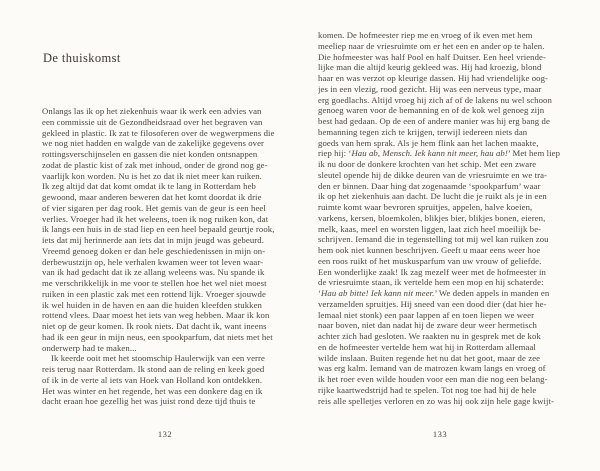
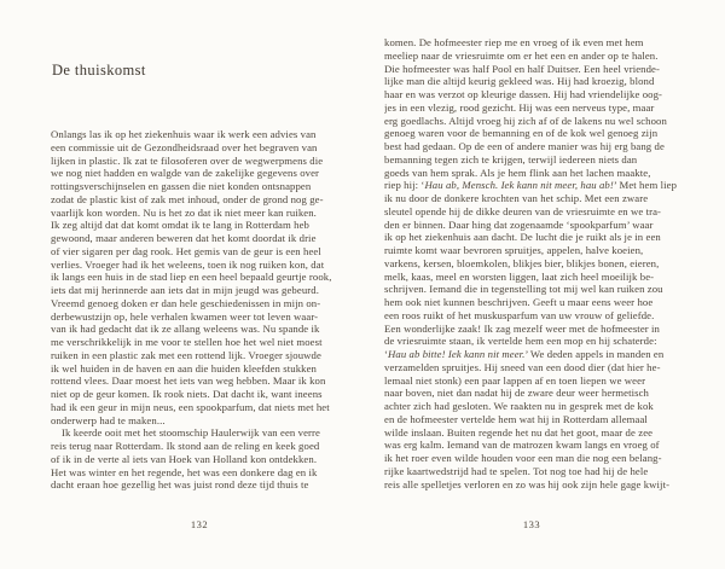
  De thuiskomst
  Onlangs las ik op het ziekenhuis waar ik werk een advies van
  een commissie uit de Gezondheidsraad over het begraven van
- gekleed in plastic. Ik zat te filosoferen over de wegwerpmens die
+ lijken in plastic. Ik zat te filosoferen over de wegwerpmens die
  we nog niet hadden en walgde van de zakelijke gegevens over
  rottingsverschijnselen en gassen die niet konden ontsnappen
  zodat de plastic kist of zak met inhoud, onder de grond nog ge-
  vaarlijk kon worden. Nu is het zo dat ik niet meer kan ruiken.
  Ik zeg altijd dat dat komt omdat ik te lang in Rotterdam heb
  gewoond, maar anderen beweren dat het komt doordat ik drie
  of vier sigaren per dag rook. Het gemis van de geur is een heel
  verlies. Vroeger had ik het weleens, toen ik nog ruiken kon, dat
  ik langs een huis in de stad liep en een heel bepaald geurtje rook,
  iets dat mij herinnerde aan iets dat in mijn jeugd was gebeurd.
  Vreemd genoeg doken er dan hele geschiedenissen in mijn on-
  derbewustzijn op, hele verhalen kwamen weer tot leven waar-
  van ik had gedacht dat ik ze allang weleens was. Nu spande ik
  me verschrikkelijk in me voor te stellen hoe het wel niet moest
  ruiken in een plastic zak met een rottend lijk. Vroeger sjouwde
  ik wel huiden in de haven en aan die huiden kleefden stukken
  rottend vlees. Daar moest het iets van weg hebben. Maar ik kon
  niet op de geur komen. Ik rook niets. Dat dacht ik, want ineens
  had ik een geur in mijn neus, een spookparfum, dat niets met het
  onderwerp had te maken...
  Ik keerde ooit met het stoomschip Haulerwijk van een verre
  reis terug naar Rotterdam. Ik stond aan de reling en keek goed
  of ik in de verte al iets van Hoek van Holland kon ontdekken.
  Het was winter en het regende, het was een donkere dag en ik
  dacht eraan hoe gezellig het was juist rond deze tijd thuis te
  132
  komen. De hofmeester riep me en vroeg of ik even met hem
  meeliep naar de vriesruimte om er het een en ander op te halen.
  Die hofmeester was half Pool en half Duitser. Een heel vriende-
  lijke man die altijd keurig gekleed was. Hij had kroezig, blond
  haar en was verzot op kleurige dassen. Hij had vriendelijke oog-
  jes in een vlezig, rood gezicht. Hij was een nerveus type, maar
  erg goedlachs. Altijd vroeg hij zich af of de lakens nu wel schoon
  genoeg waren voor de bemanning en of de kok wel genoeg zijn
  best had gedaan. Op de een of andere manier was hij erg bang de
  bemanning tegen zich te krijgen, terwijl iedereen niets dan
  goeds van hem sprak. Als je hem flink aan het lachen maakte,
  riep hij: ‘Hau ab, Mensch. Iek kann nit meer, hau ab!’ Met hem liep
  ik nu door de donkere krochten van het schip. Met een zware
  sleutel opende hij de dikke deuren van de vriesruimte en we tra-
  den er binnen. Daar hing dat zogenaamde ‘spookparfum’ waar
  ik op het ziekenhuis aan dacht. De lucht die je ruikt als je in een
  ruimte komt waar bevroren spruitjes, appelen, halve koeien,
  varkens, kersen, bloemkolen, blikjes bier, blikjes bonen, eieren,
  melk, kaas, meel en worsten liggen, laat zich heel moeilijk be-
  schrijven. Iemand die in tegenstelling tot mij wel kan ruiken zou
  hem ook niet kunnen beschrijven. Geeft u maar eens weer hoe
  een roos ruikt of het muskusparfum van uw vrouw of geliefde.
  Een wonderlijke zaak! Ik zag mezelf weer met de hofmeester in
  de vriesruimte staan, ik vertelde hem een mop en hij schaterde:
  ‘Hau ab bitte! Iek kann nit meer.’ We deden appels in manden en
  verzamelden spruitjes. Hij sneed van een dood dier (dat hier he-
  lemaal niet stonk) een paar lappen af en toen liepen we weer
  naar boven, niet dan nadat hij de zware deur weer hermetisch
  achter zich had gesloten. We raakten nu in gesprek met de kok
  en de hofmeester vertelde hem wat hij in Rotterdam allemaal
  wilde inslaan. Buiten regende het nu dat het goot, maar de zee
  was erg kalm. Iemand van de matrozen kwam langs en vroeg of
  ik het roer even wilde houden voor een man die nog een belang-
  rijke kaartwedstrijd had te spelen. Tot nog toe had hij de hele
  reis alle spelletjes verloren en zo was hij ook zijn hele gage kwijt-
  133
